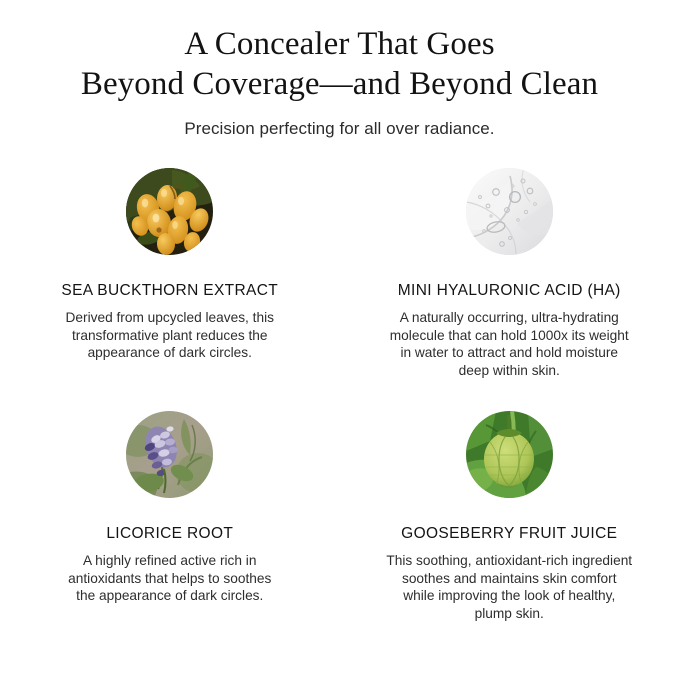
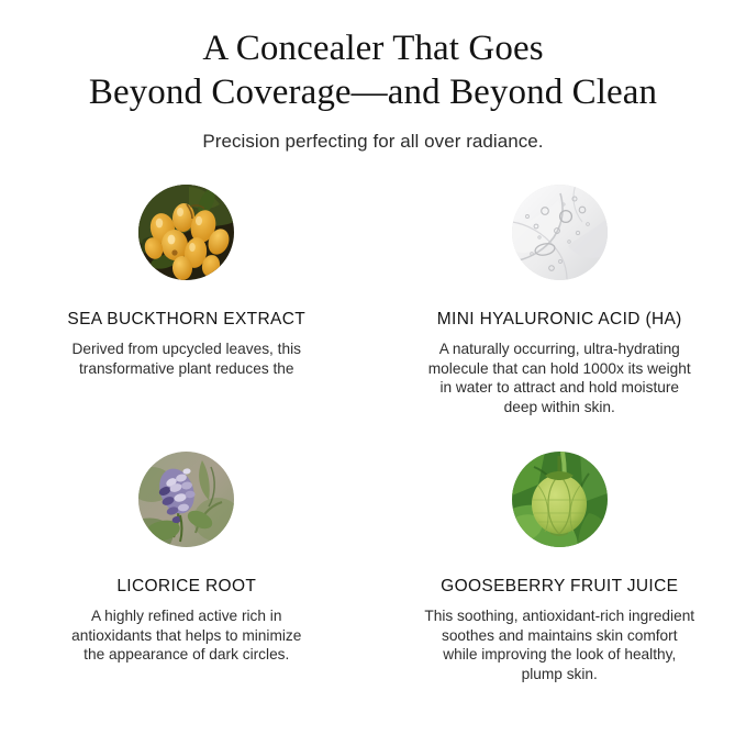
  A Concealer That Goes
  Beyond Coverage—and Beyond Clean
  Precision perfecting for all over radiance.
  SEA BUCKTHORN EXTRACT
  Derived from upcycled leaves, this
  transformative plant reduces the
- appearance of dark circles.
  MINI HYALURONIC ACID (HA)
  A naturally occurring, ultra-hydrating
  molecule that can hold 1000x its weight
  in water to attract and hold moisture
  deep within skin.
  LICORICE ROOT
  A highly refined active rich in
- antioxidants that helps to soothes
+ antioxidants that helps to minimize
  the appearance of dark circles.
  GOOSEBERRY FRUIT JUICE
  This soothing, antioxidant-rich ingredient
  soothes and maintains skin comfort
  while improving the look of healthy,
  plump skin.
